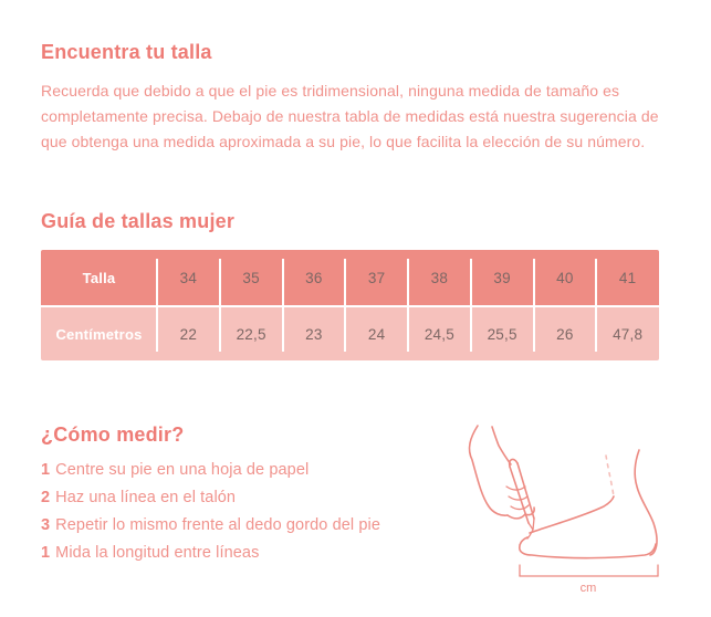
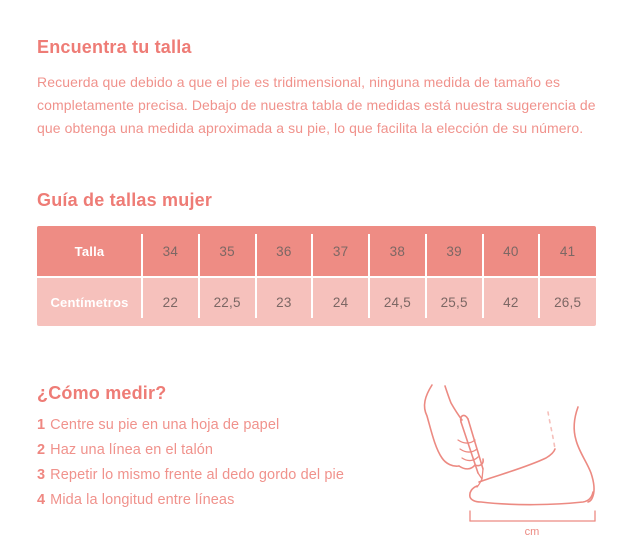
  Encuentra tu talla
  Recuerda que debido a que el pie es tridimensional, ninguna medida de tamaño es
  completamente precisa. Debajo de nuestra tabla de medidas está nuestra sugerencia de
  que obtenga una medida aproximada a su pie, lo que facilita la elección de su número.
  Guía de tallas mujer
  Talla
  34
  35
  36
  37
  38
  39
  40
  41
  Centímetros
  22
  22,5
  23
  24
  24,5
  25,5
- 26
+ 42
- 47,8
+ 26,5
  ¿Cómo medir?
  1 Centre su pie en una hoja de papel
  2 Haz una línea en el talón
  3 Repetir lo mismo frente al dedo gordo del pie
- 1 Mida la longitud entre líneas
+ 4 Mida la longitud entre líneas
  cm
